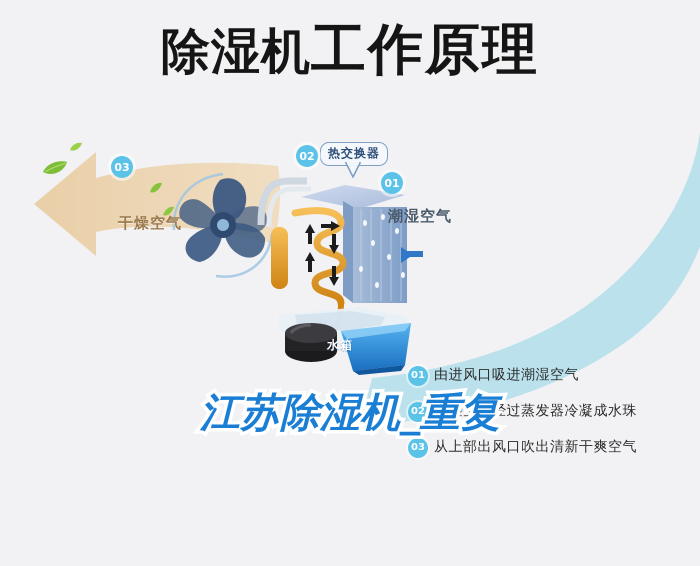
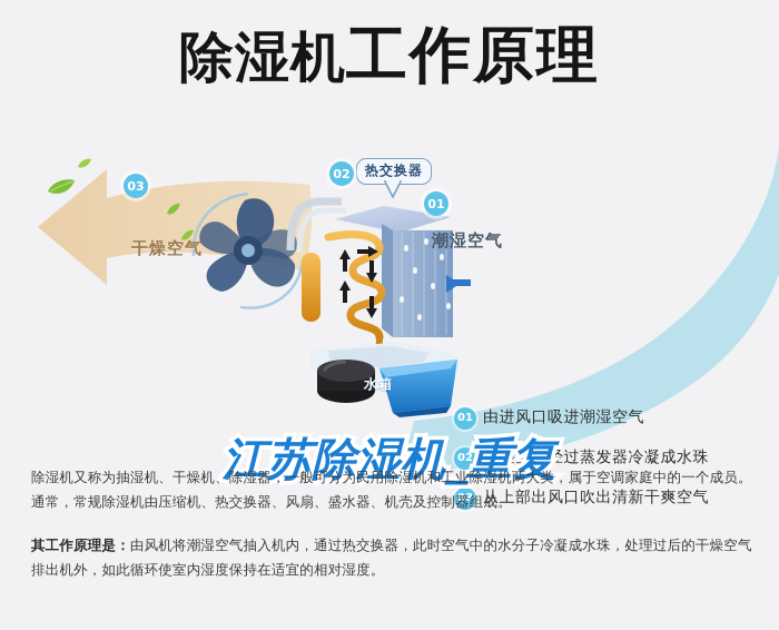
  除湿机工作原理
  干燥空气
  潮湿空气
  水箱
  热交换器
  03
  02
  01
  01
  由进风口吸进潮湿空气
  02
  潮湿空气经过蒸发器冷凝成水珠
  03
  从上部出风口吹出清新干爽空气
  江苏除湿机_重复
+ 除湿机又称为抽湿机、干燥机、除湿器，一般可分为民用除湿机和工业除湿机两大类，属于空调家庭中的一个成员。通常，常规除湿机由压缩机、热交换器、风扇、盛水器、机壳及控制器组成。
+ 其工作原理是：由风机将潮湿空气抽入机内，通过热交换器，此时空气中的水分子冷凝成水珠，处理过后的干燥空气排出机外，如此循环使室内湿度保持在适宜的相对湿度。
